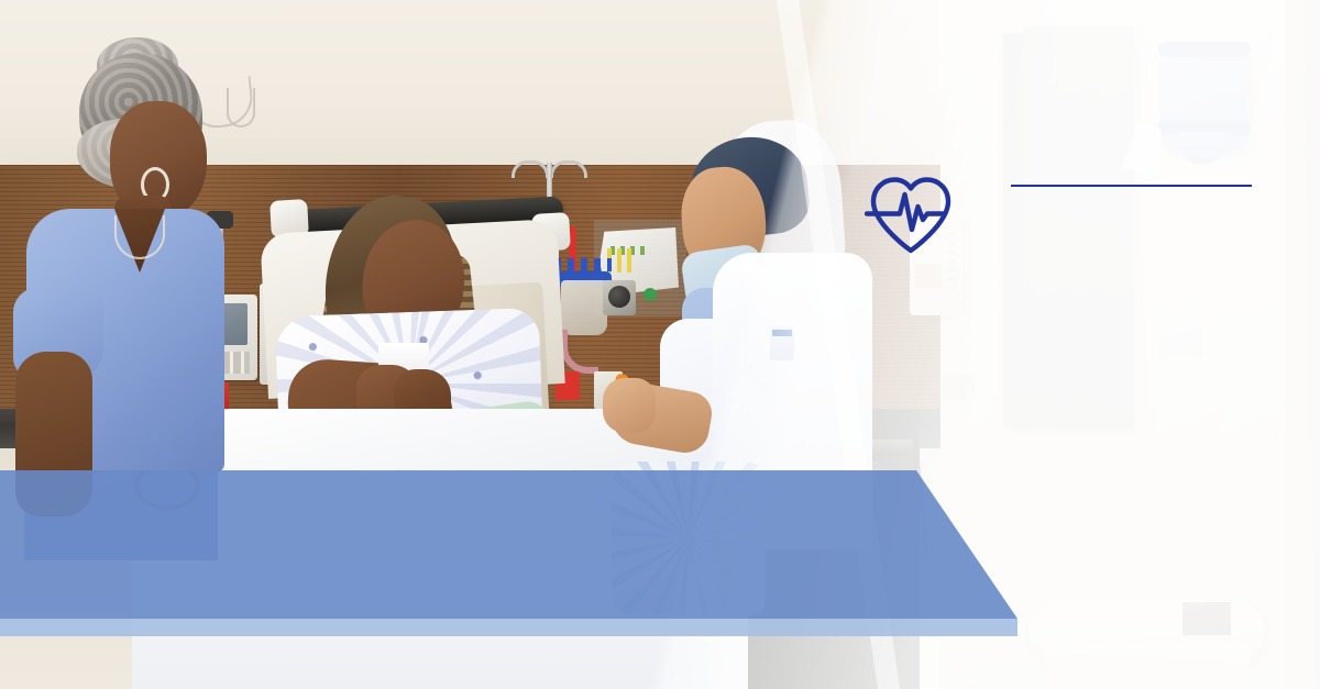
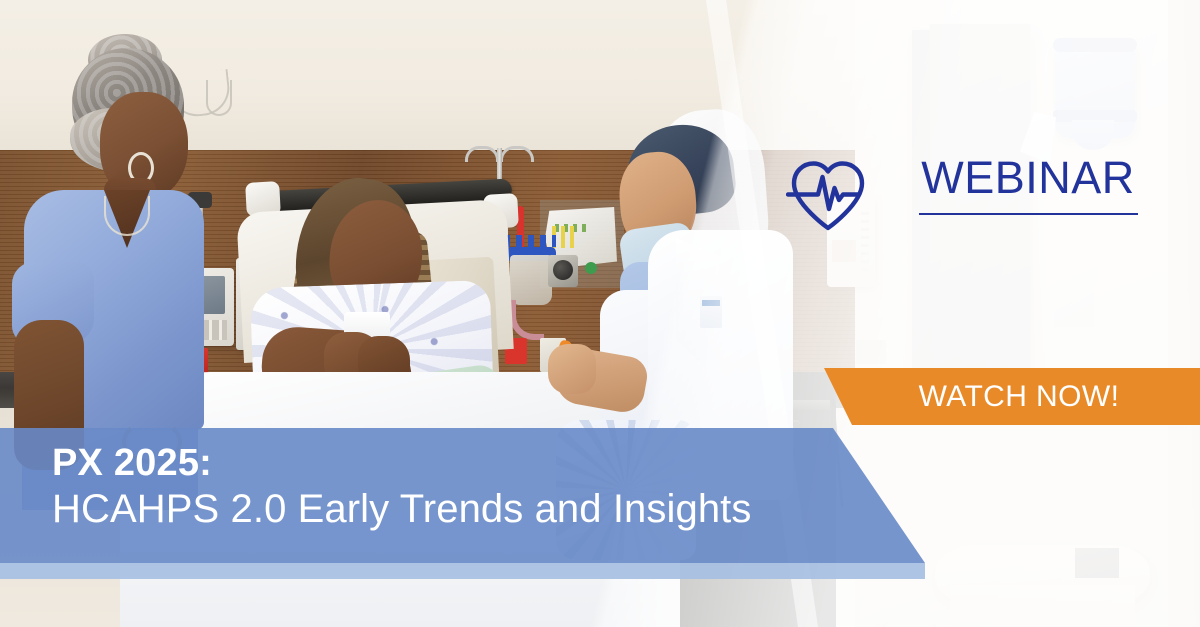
+ WEBINAR
+ WATCH NOW!
+ PX 2025:
+ HCAHPS 2.0 Early Trends and Insights
